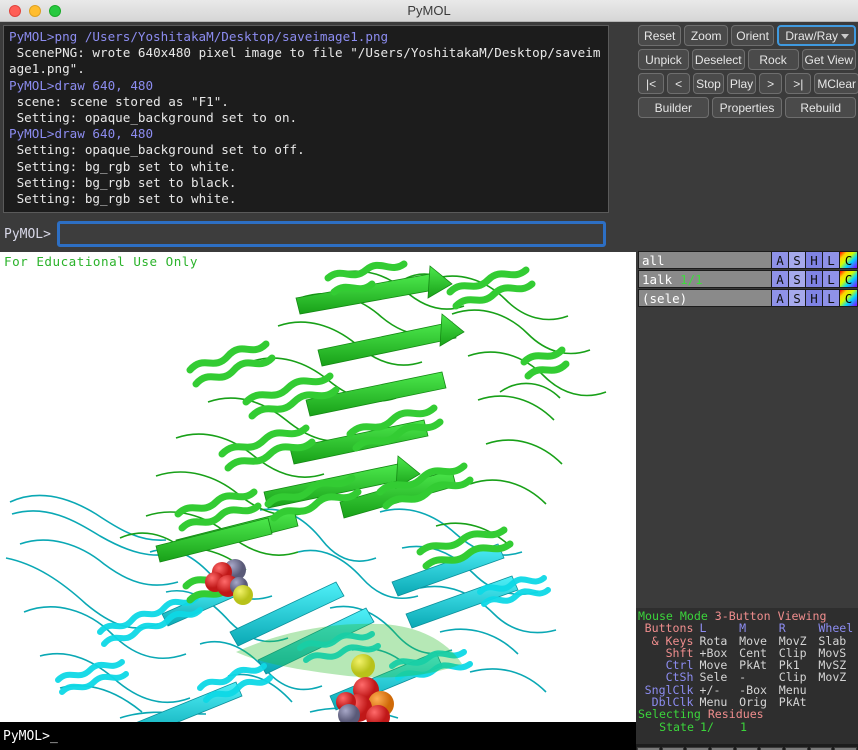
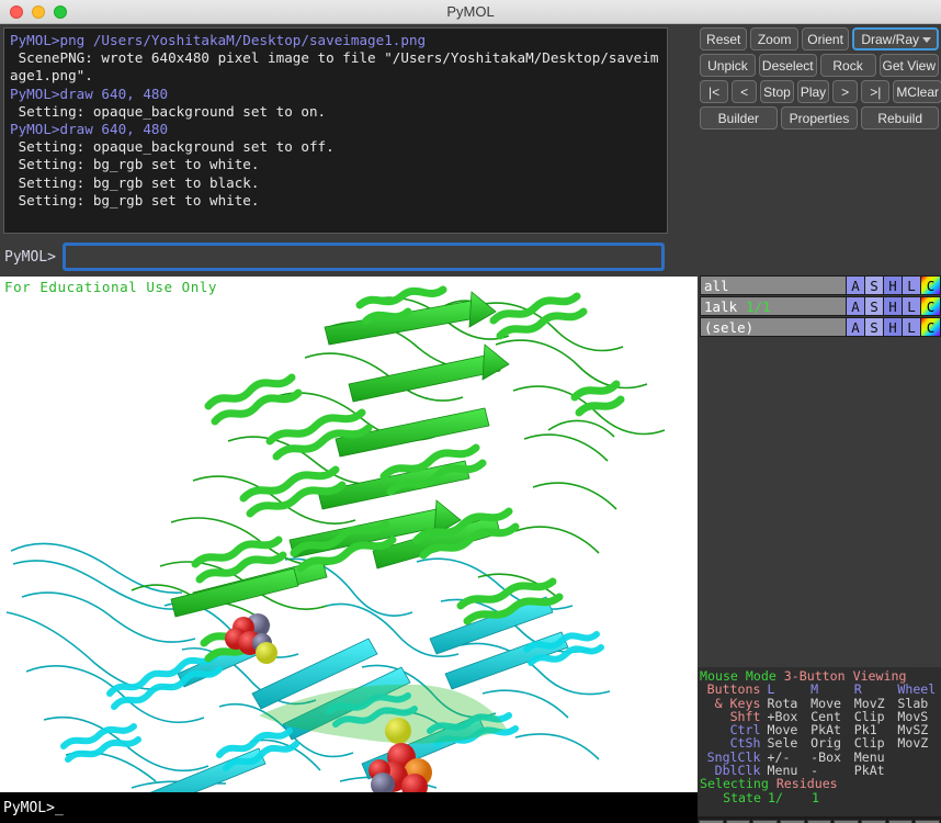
  PyMOL
  PyMOL>png /Users/YoshitakaM/Desktop/saveimage1.png
  ScenePNG: wrote 640x480 pixel image to file "/Users/YoshitakaM/Desktop/saveimage1.png".
  PyMOL>draw 640, 480
- scene: scene stored as "F1".
  Setting: opaque_background set to on.
  PyMOL>draw 640, 480
  Setting: opaque_background set to off.
  Setting: bg_rgb set to white.
  Setting: bg_rgb set to black.
  Setting: bg_rgb set to white.
  PyMOL>
  For Educational Use Only
  PyMOL>_
  Reset
  Zoom
  Orient
  Draw/Ray
  Unpick
  Deselect
  Rock
  Get View
  |<
  <
  Stop
  Play
  >
  >|
  MClear
  Builder
  Properties
  Rebuild
  all
  A
  S
  H
  L
  C
  1alk
  1/1
  A
  S
  H
  L
  C
  (sele)
  A
  S
  H
  L
  C
  Mouse Mode
  3-Button Viewing
  Buttons
  L
  M
  R
  Wheel
  & Keys
  Rota
  Move
  MovZ
  Slab
  Shft
  +Box
  Cent
  Clip
  MovS
  Ctrl
  Move
  PkAt
  Pk1
  MvSZ
  CtSh
  Sele
- -
+ Orig
  Clip
  MovZ
  SnglClk
  +/-
  -Box
  Menu
  DblClk
  Menu
- Orig
+ -
  PkAt
  Selecting
  Residues
  State
  1/
  1
